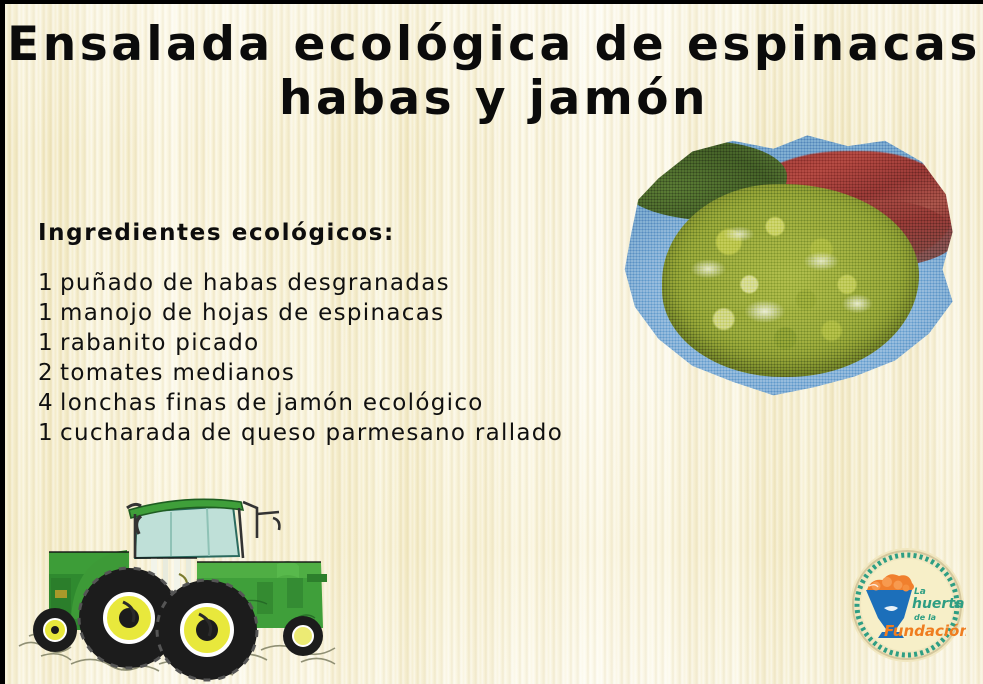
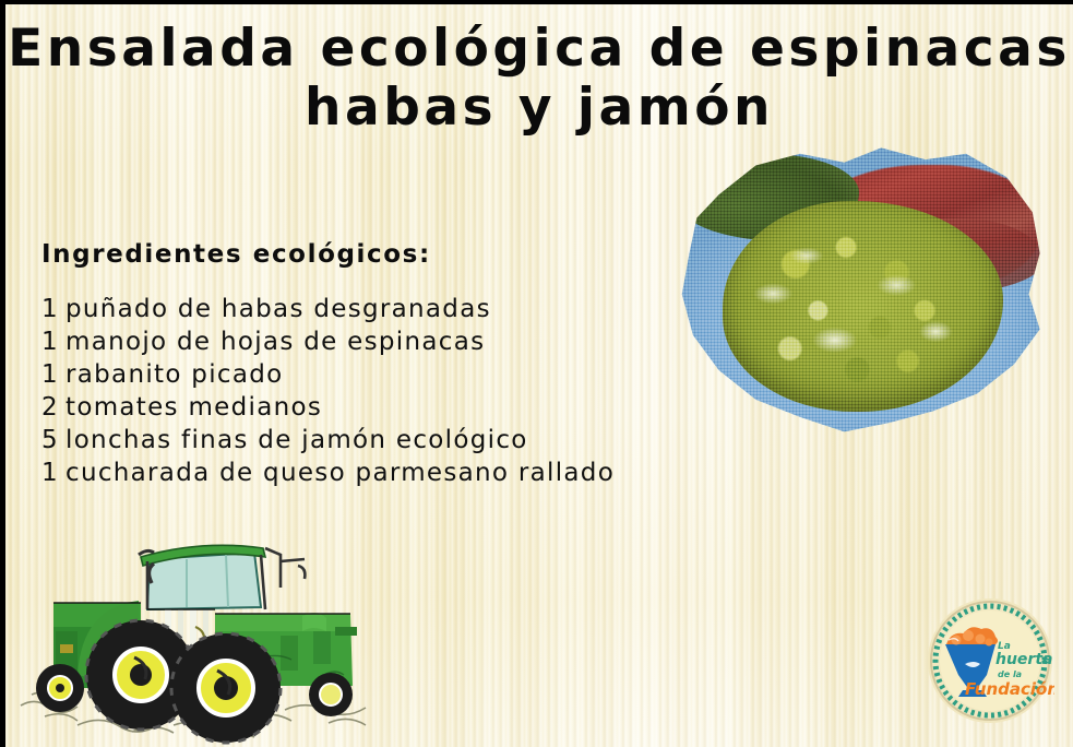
  Ensalada ecológica de espinacas
  habas y jamón
  Ingredientes ecológicos:
  1 puñado de habas desgranadas
  1 manojo de hojas de espinacas
  1 rabanito picado
  2 tomates medianos
- 4 lonchas finas de jamón ecológico
+ 5 lonchas finas de jamón ecológico
  1 cucharada de queso parmesano rallado
  La
  huerta
  de la
  Fundación
